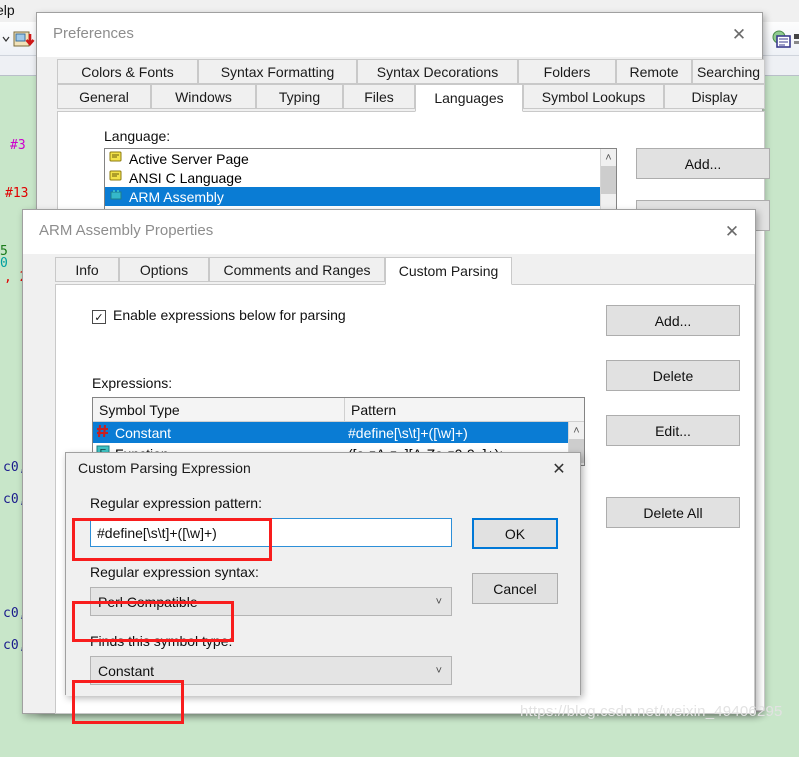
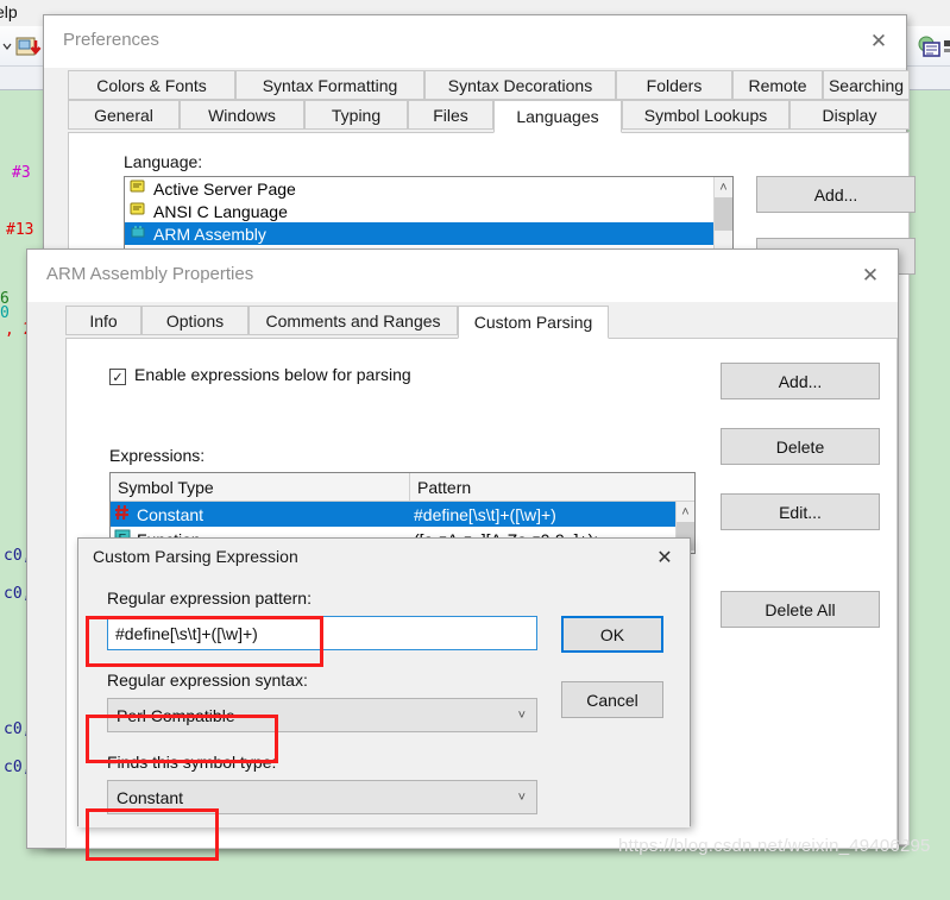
  #3
  #13
- 5
+ 6
  0
  Preferences
  ✕
  Colors & Fonts
  Syntax Formatting
  Syntax Decorations
  Folders
  Remote
  Searching
  General
  Windows
  Typing
  Files
  Languages
  Symbol Lookups
  Display
  Language:
  Active Server Page
  ANSI C Language
  ARM Assembly
  ˄
  Add...
  ARM Assembly Properties
  ✕
  Info
  Options
  Comments and Ranges
  Custom Parsing
  ✓
  Enable expressions below for parsing
  Expressions:
  Symbol Type
  Pattern
  Constant
  #define[\s\t]+([\w]+)
  ˄
  Add...
  Delete
  Edit...
  Delete All
  Custom Parsing Expression
  ✕
  Regular expression pattern:
  #define[\s\t]+([\w]+)
  Regular expression syntax:
  Perl Compatible
  ˅
  Finds this symbol type:
  Constant
  ˅
  OK
  Cancel
  https://blog.csdn.net/weixin_49406295
